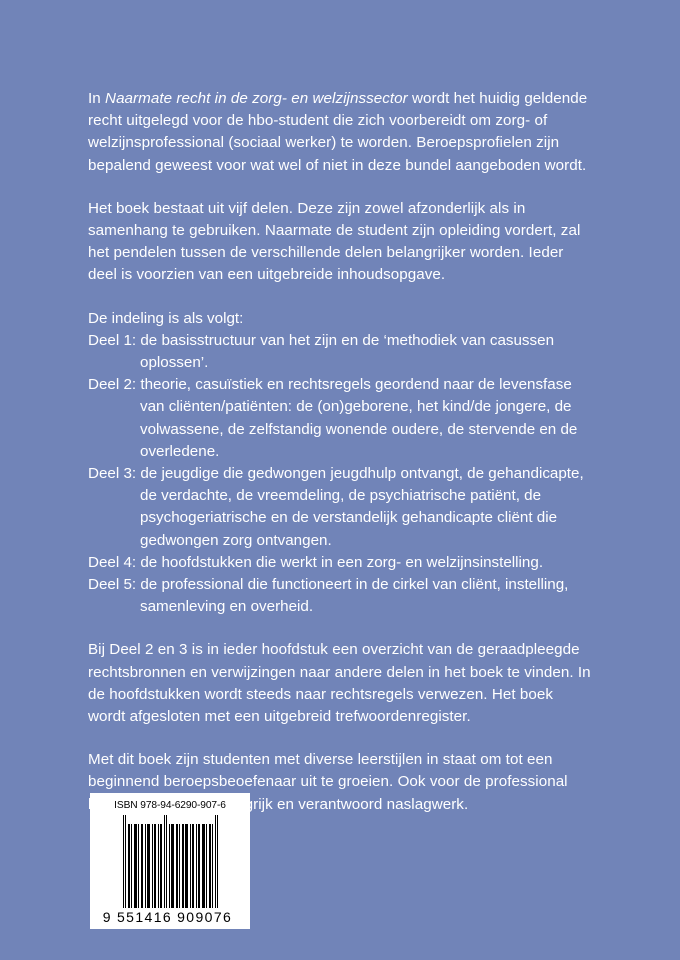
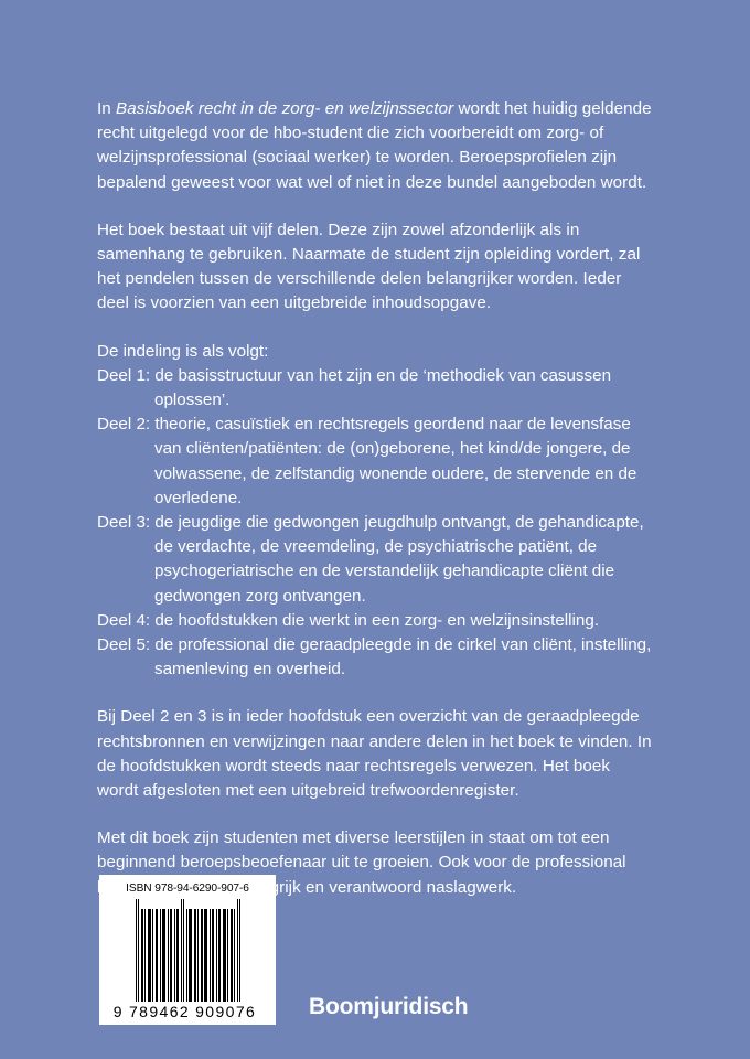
- In Naarmate recht in de zorg- en welzijnssector wordt het huidig geldende recht uitgelegd voor de hbo-student die zich voorbereidt om zorg- of welzijnsprofessional (sociaal werker) te worden. Beroepsprofielen zijn bepalend geweest voor wat wel of niet in deze bundel aangeboden wordt.
+ In Basisboek recht in de zorg- en welzijnssector wordt het huidig geldende recht uitgelegd voor de hbo-student die zich voorbereidt om zorg- of welzijnsprofessional (sociaal werker) te worden. Beroepsprofielen zijn bepalend geweest voor wat wel of niet in deze bundel aangeboden wordt.
  Het boek bestaat uit vijf delen. Deze zijn zowel afzonderlijk als in samenhang te gebruiken. Naarmate de student zijn opleiding vordert, zal het pendelen tussen de verschillende delen belangrijker worden. Ieder deel is voorzien van een uitgebreide inhoudsopgave.
  De indeling is als volgt:
  Deel 1: de basisstructuur van het zijn en de ‘methodiek van casussen oplossen’.
  Deel 2: theorie, casuïstiek en rechtsregels geordend naar de levensfase van cliënten/patiënten: de (on)geborene, het kind/de jongere, de volwassene, de zelfstandig wonende oudere, de stervende en de overledene.
  Deel 3: de jeugdige die gedwongen jeugdhulp ontvangt, de gehandicapte, de verdachte, de vreemdeling, de psychiatrische patiënt, de psychogeriatrische en de verstandelijk gehandicapte cliënt die gedwongen zorg ontvangen.
  Deel 4: de hoofdstukken die werkt in een zorg- en welzijnsinstelling.
- Deel 5: de professional die functioneert in de cirkel van cliënt, instelling, samenleving en overheid.
+ Deel 5: de professional die geraadpleegde in de cirkel van cliënt, instelling, samenleving en overheid.
  Bij Deel 2 en 3 is in ieder hoofdstuk een overzicht van de geraadpleegde rechtsbronnen en verwijzingen naar andere delen in het boek te vinden. In de hoofdstukken wordt steeds naar rechtsregels verwezen. Het boek wordt afgesloten met een uitgebreid trefwoordenregister.
  Met dit boek zijn studenten met diverse leerstijlen in staat om tot een beginnend beroepsbeoefenaar uit te groeien. Ook voor de professional rijk en verantwoord naslagwerk.
  ISBN 978-94-6290-907-6
  9
- 551416
+ 789462
  909076
+ Boomjuridisch
